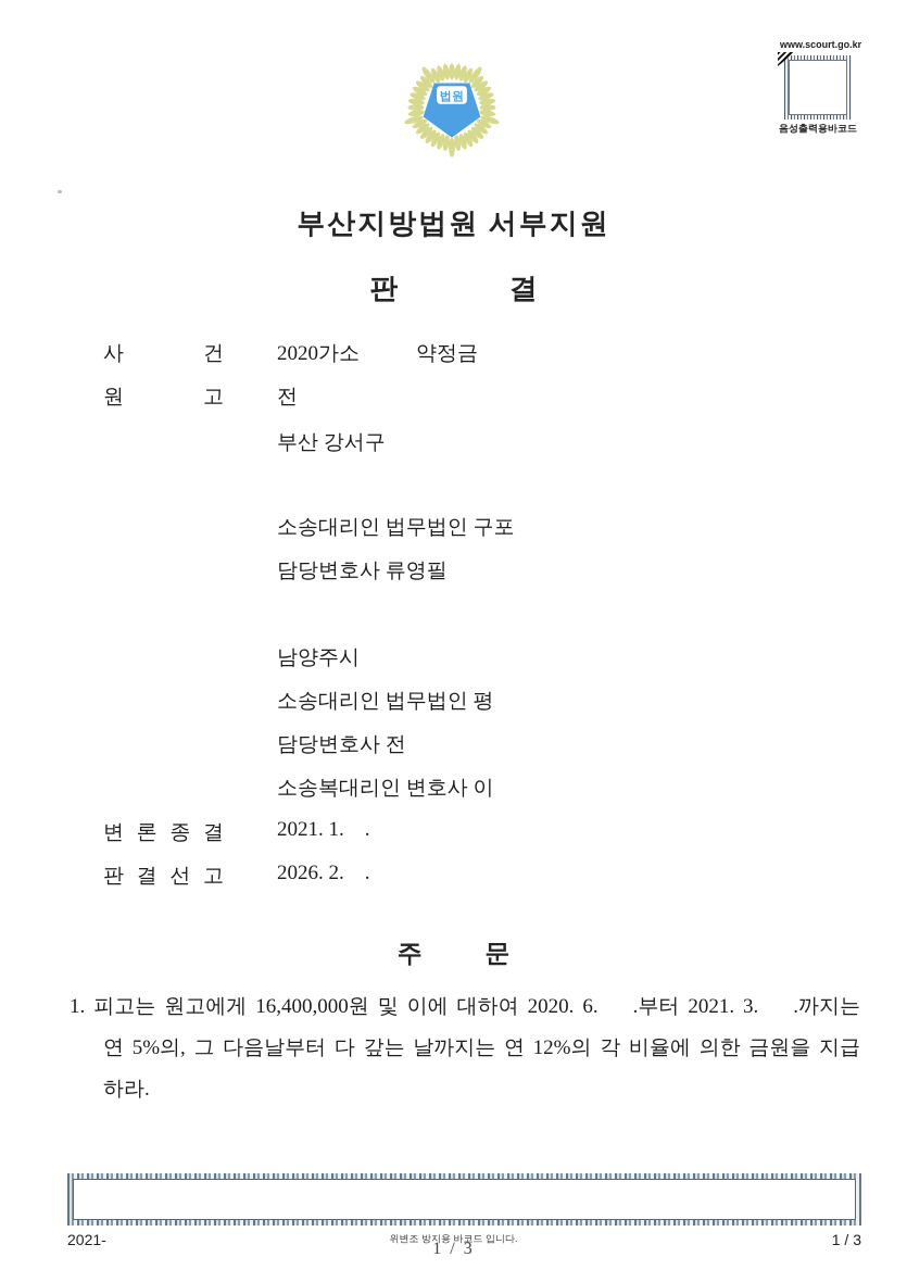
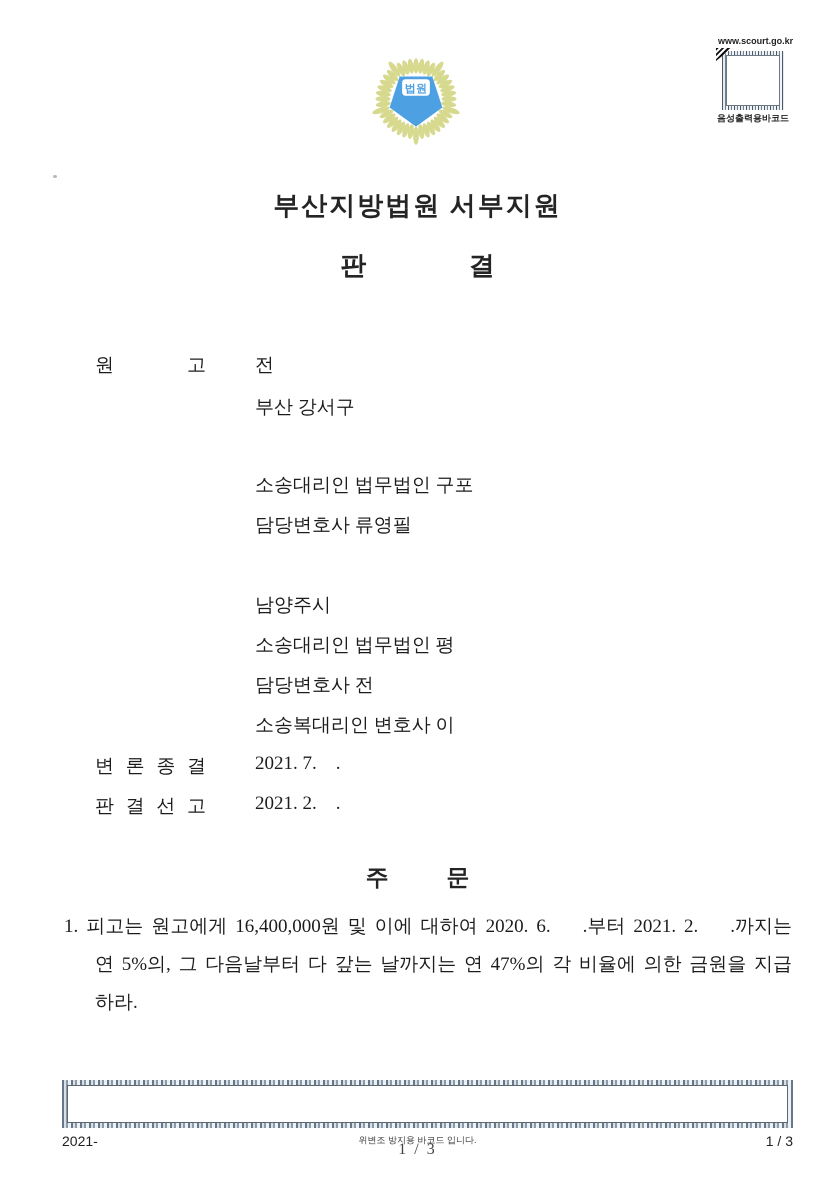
  법원
  www.scourt.go.kr
  음성출력용바코드
  부산지방법원 서부지원
  판 결
- 사 건
- 2020가소 약정금
  원 고
  전
  부산 강서구
  소송대리인 법무법인 구포
  담당변호사 류영필
  남양주시
  소송대리인 법무법인 평
  담당변호사 전
  소송복대리인 변호사 이
  변 론 종 결
- 2021. 1. .
+ 2021. 7. .
  판 결 선 고
- 2026. 2. .
+ 2021. 2. .
  주 문
- 1. 피고는 원고에게 16,400,000원 및 이에 대하여 2020. 6. .부터 2021. 3. .까지는
+ 1. 피고는 원고에게 16,400,000원 및 이에 대하여 2020. 6. .부터 2021. 2. .까지는
- 연 5%의, 그 다음날부터 다 갚는 날까지는 연 12%의 각 비율에 의한 금원을 지급
+ 연 5%의, 그 다음날부터 다 갚는 날까지는 연 47%의 각 비율에 의한 금원을 지급
  하라.
  2021-
  위변조 방지용 바코드 입니다.
  1 / 3
  1 / 3
